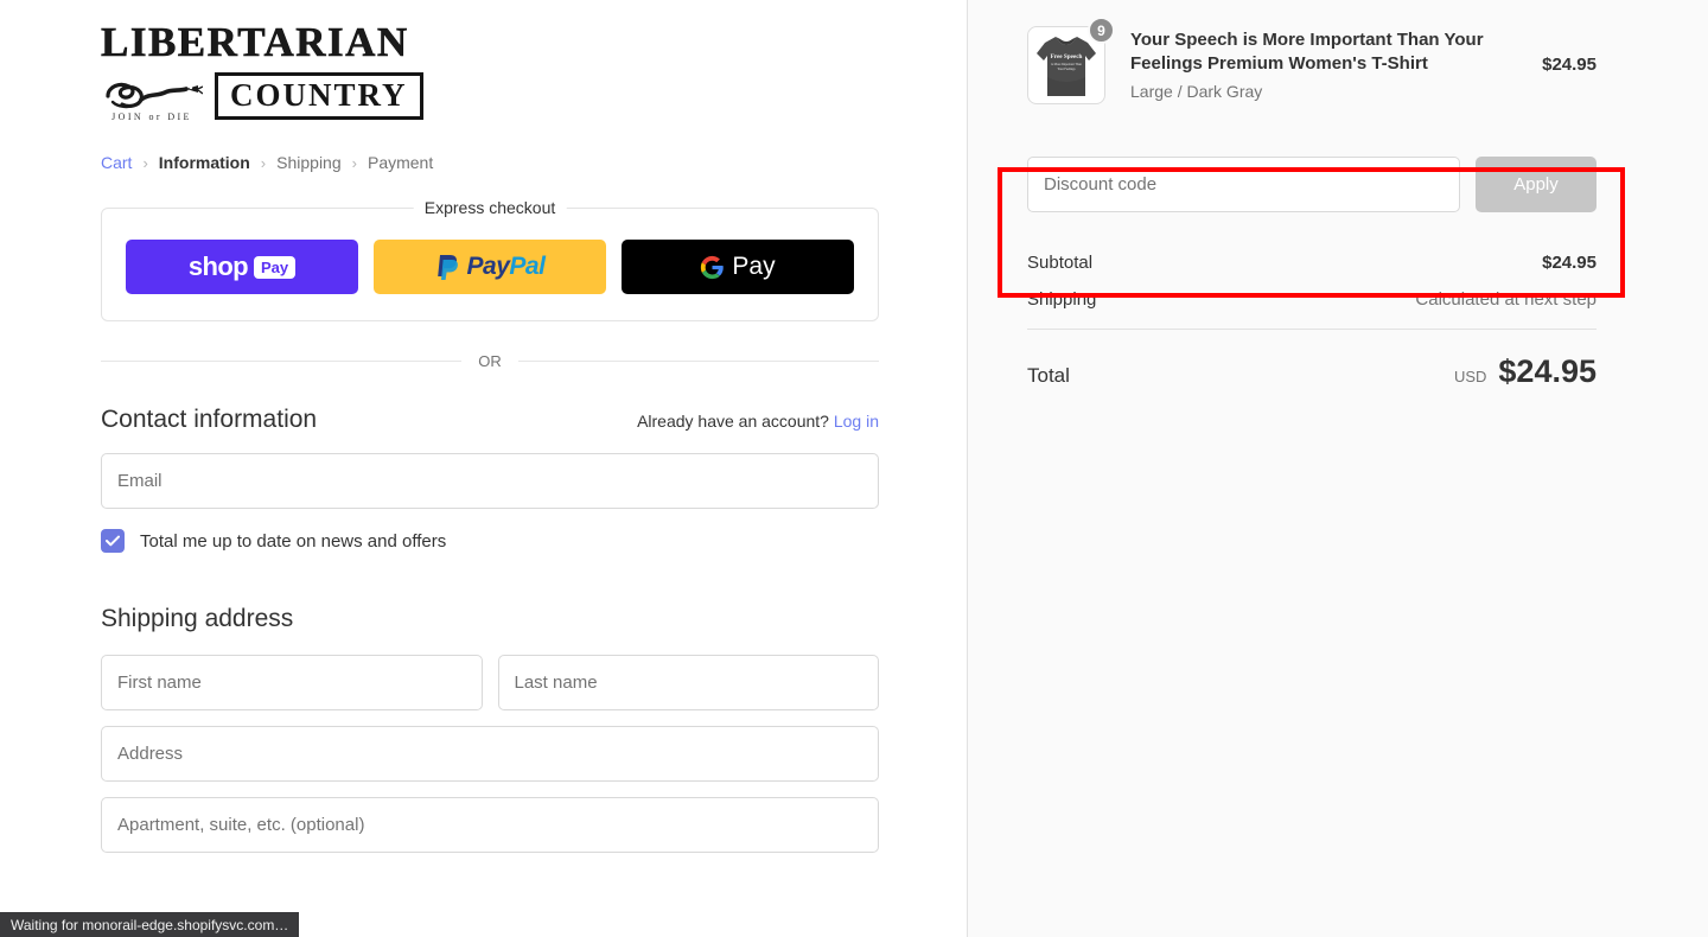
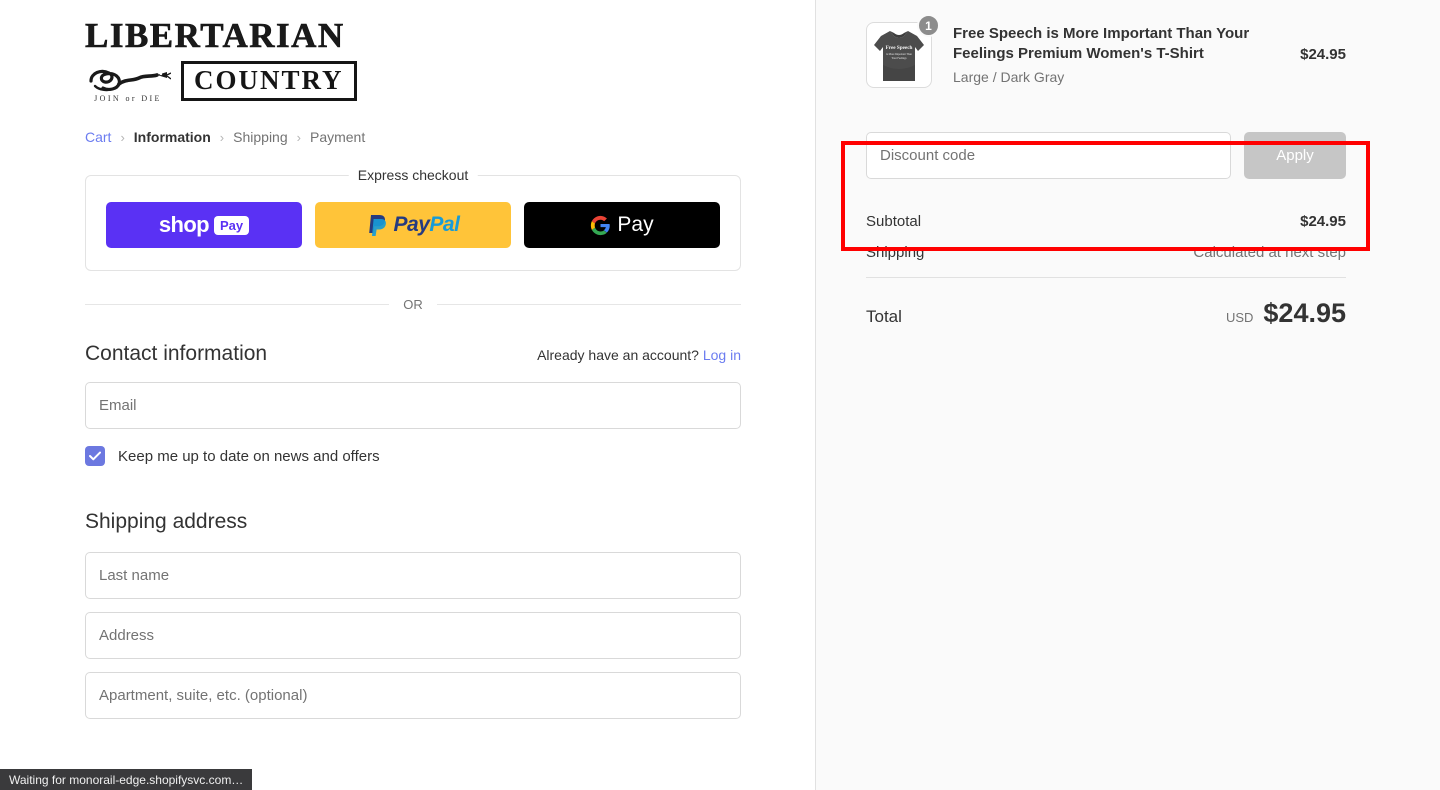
  LIBERTARIAN
  JOIN or DIE
  COUNTRY
  Cart
  ›
  Information
  ›
  Shipping
  ›
  Payment
  Express checkout
  shop
  Pay
  PayPal
  Pay
  OR
  Contact information
  Already have an account? Log in
  Email
- Total me up to date on news and offers
+ Keep me up to date on news and offers
  Shipping address
- First name
  Last name
  Address Apartment, suite, etc. (optional)
- 9
+ 1
- Your Speech is More Important Than Your Feelings Premium Women's T-Shirt
+ Free Speech is More Important Than Your Feelings Premium Women's T-Shirt
  Large / Dark Gray
  $24.95
  Discount code
  Apply
  Subtotal
  $24.95
  Shipping
  Calculated at next step
  Total
  USD
  $24.95
  Waiting for monorail-edge.shopifysvc.com…
